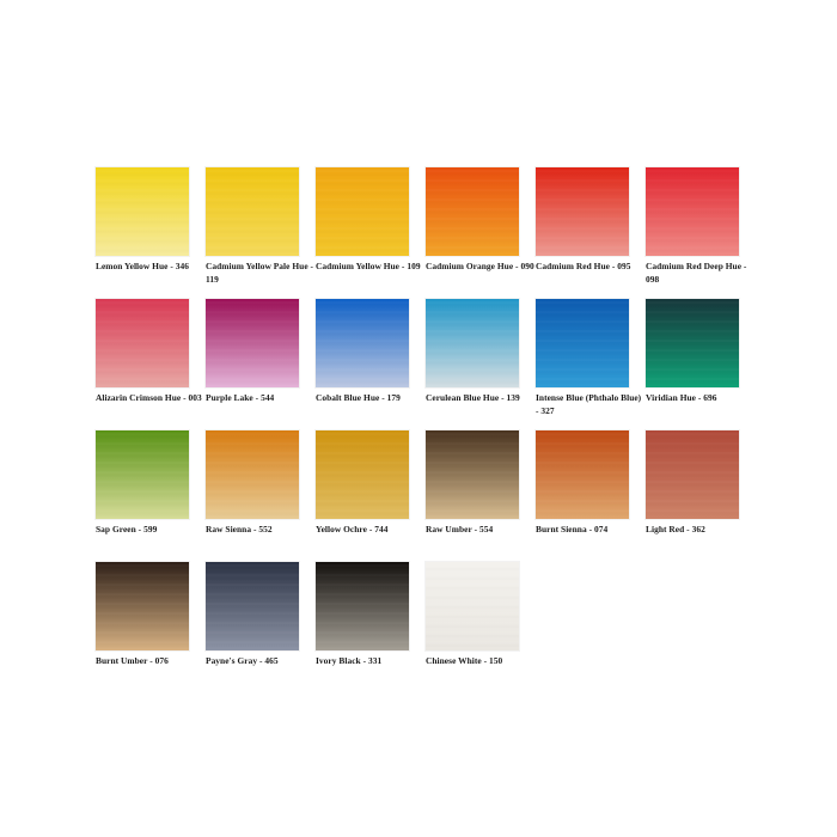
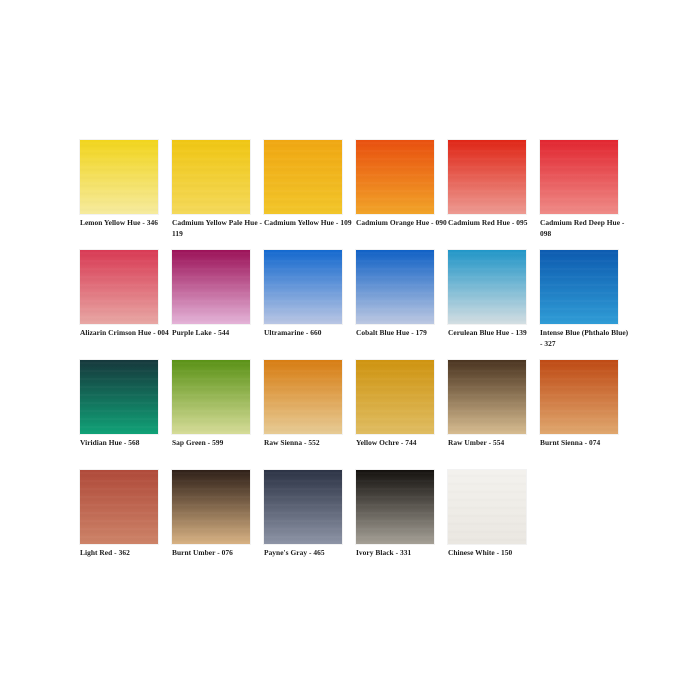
  Lemon Yellow Hue - 346
  Cadmium Yellow Pale Hue - 119
  Cadmium Yellow Hue - 109
  Cadmium Orange Hue - 090
  Cadmium Red Hue - 095
  Cadmium Red Deep Hue - 098
- Alizarin Crimson Hue - 003
+ Alizarin Crimson Hue - 004
  Purple Lake - 544
+ Ultramarine - 660
  Cobalt Blue Hue - 179
  Cerulean Blue Hue - 139
  Intense Blue (Phthalo Blue) - 327
- Viridian Hue - 696
+ Viridian Hue - 568
  Sap Green - 599
  Raw Sienna - 552
  Yellow Ochre - 744
  Raw Umber - 554
  Burnt Sienna - 074
  Light Red - 362
  Burnt Umber - 076
  Payne's Gray - 465
  Ivory Black - 331
  Chinese White - 150
